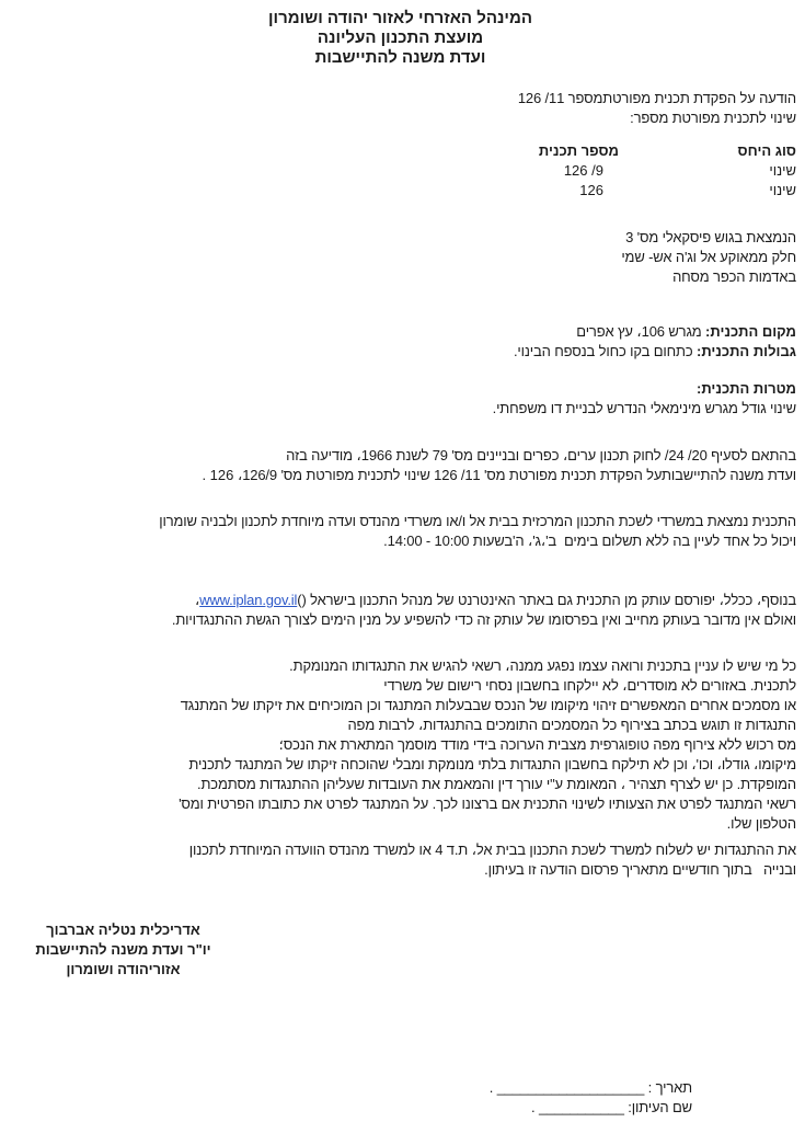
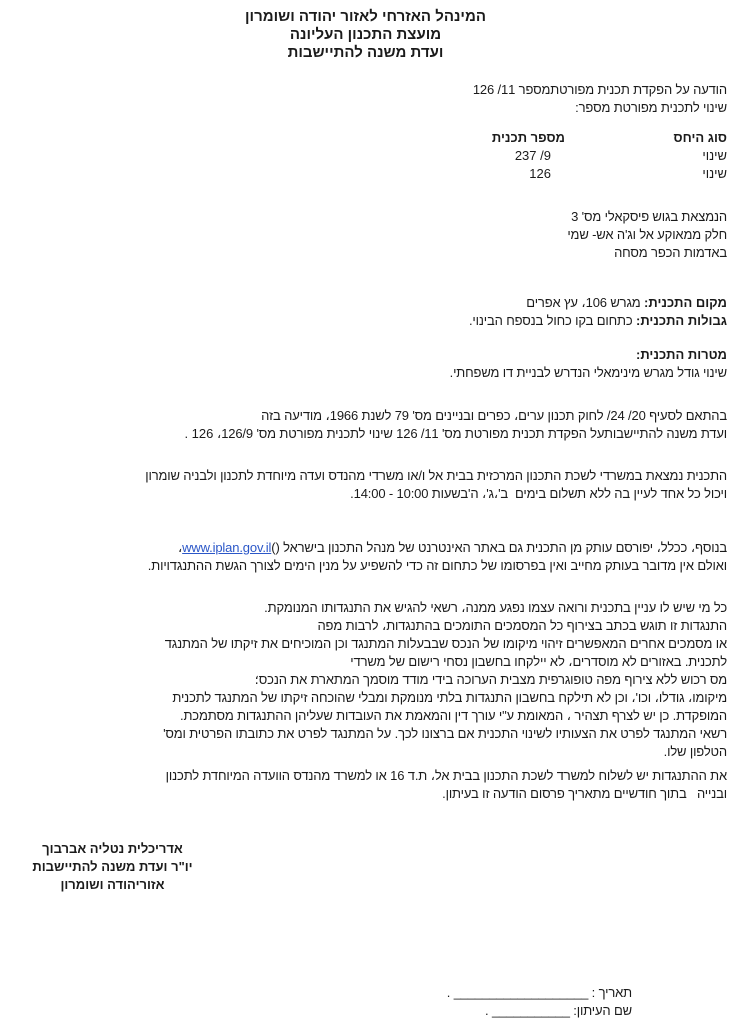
  המינהל האזרחי לאזור יהודה ושומרון
  מועצת התכנון העליונה
  ועדת משנה להתיישבות
  הודעה על הפקדת תכנית מפורטתמספר 11/ 126
  שינוי לתכנית מפורטת מספר:
  סוג היחס
  מספר תכנית
  שינוי
- 9/ 126
+ 9/ 237
  שינוי
  126
  הנמצאת בגוש פיסקאלי מס' 3
  חלק ממאוקע אל וג'ה אש- שמי
  באדמות הכפר מסחה
  מקום התכנית: מגרש 106، עץ אפרים
  גבולות התכנית: כתחום בקו כחול בנספח הבינוי.
  מטרות התכנית:
  שינוי גודל מגרש מינימאלי הנדרש לבניית דו משפחתי.
  בהתאם לסעיף 20/ 24/ לחוק תכנון ערים، כפרים ובניינים מס' 79 לשנת 1966، מודיעה בזה
  ועדת משנה להתיישבותעל הפקדת תכנית מפורטת מס' 11/ 126 שינוי לתכנית מפורטת מס' 126/9، 126 .
  התכנית נמצאת במשרדי לשכת התכנון המרכזית בבית אל ו/או משרדי מהנדס ועדה מיוחדת לתכנון ולבניה שומרון
  ויכול כל אחד לעיין בה ללא תשלום בימים ב'،ג'، ה'בשעות 10:00 - 14:00.
  בנוסף، ככלל، יפורסם עותק מן התכנית גם באתר האינטרנט של מנהל התכנון בישראל ()www.iplan.gov.il،
- ואולם אין מדובר בעותק מחייב ואין בפרסומו של עותק זה כדי להשפיע על מנין הימים לצורך הגשת ההתנגדויות.
+ ואולם אין מדובר בעותק מחייב ואין בפרסומו של כתחום זה כדי להשפיע על מנין הימים לצורך הגשת ההתנגדויות.
  כל מי שיש לו עניין בתכנית ורואה עצמו נפגע ממנה، רשאי להגיש את התנגדותו המנומקת.
- לתכנית. באזורים לא מוסדרים، לא יילקחו בחשבון נסחי רישום של משרדי
+ התנגדות זו תוגש בכתב בצירוף כל המסמכים התומכים בהתנגדות، לרבות מפה
  או מסמכים אחרים המאפשרים זיהוי מיקומו של הנכס שבבעלות המתנגד וכן המוכיחים את זיקתו של המתנגד
- התנגדות זו תוגש בכתב בצירוף כל המסמכים התומכים בהתנגדות، לרבות מפה
+ לתכנית. באזורים לא מוסדרים، לא יילקחו בחשבון נסחי רישום של משרדי
  מס רכוש ללא צירוף מפה טופוגרפית מצבית הערוכה בידי מודד מוסמך המתארת את הנכס؛
  מיקומו، גודלו، וכו'، וכן לא תילקח בחשבון התנגדות בלתי מנומקת ומבלי שהוכחה זיקתו של המתנגד לתכנית
  המופקדת. כן יש לצרף תצהיר ، המאומת ע"י עורך דין והמאמת את העובדות שעליהן ההתנגדות מסתמכת.
  רשאי המתנגד לפרט את הצעותיו לשינוי התכנית אם ברצונו לכך. על המתנגד לפרט את כתובתו הפרטית ומס'
  הטלפון שלו.
- את ההתנגדות יש לשלוח למשרד לשכת התכנון בבית אל، ת.ד 4 או למשרד מהנדס הוועדה המיוחדת לתכנון
+ את ההתנגדות יש לשלוח למשרד לשכת התכנון בבית אל، ת.ד 16 או למשרד מהנדס הוועדה המיוחדת לתכנון
  ובנייה בתוך חודשיים מתאריך פרסום הודעה זו בעיתון.
  אדריכלית נטליה אברבוך
  יו"ר ועדת משנה להתיישבות
  אזוריהודה ושומרון
  תאריך : ___________________ .
  שם העיתון: ___________ .
